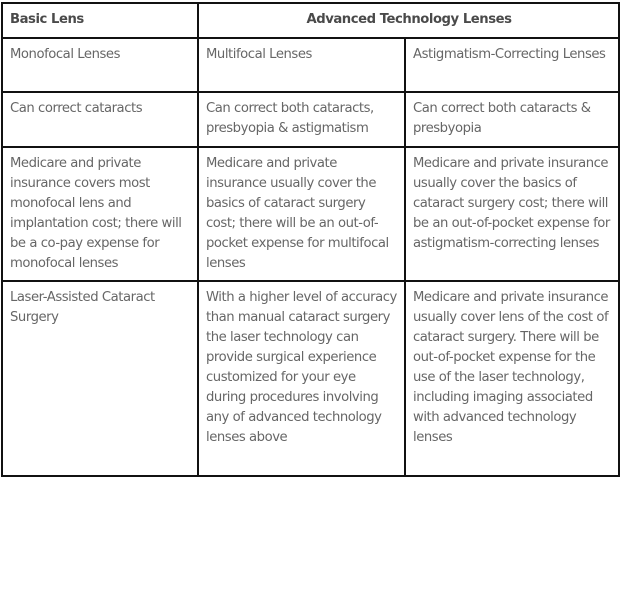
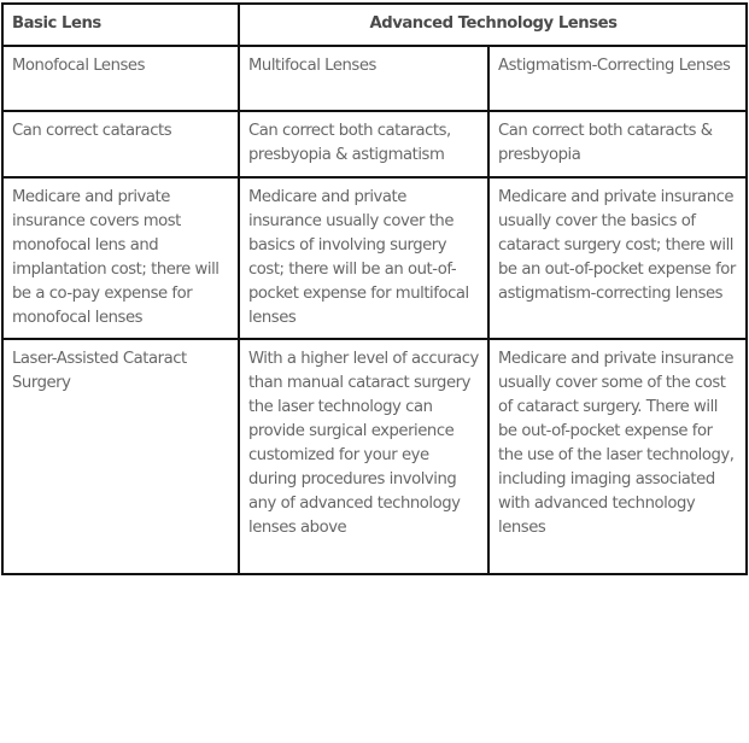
  Basic Lens	Advanced Technology Lenses
  Monofocal Lenses	Multifocal Lenses	Astigmatism-Correcting Lenses
  Can correct cataracts	Can correct both cataracts, presbyopia & astigmatism	Can correct both cataracts & presbyopia
- Medicare and private insurance covers most monofocal lens and implantation cost; there will be a co-pay expense for monofocal lenses	Medicare and private insurance usually cover the basics of cataract surgery cost; there will be an out-of-pocket expense for multifocal lenses	Medicare and private insurance usually cover the basics of cataract surgery cost; there will be an out-of-pocket expense for astigmatism-correcting lenses
+ Medicare and private insurance covers most monofocal lens and implantation cost; there will be a co-pay expense for monofocal lenses	Medicare and private insurance usually cover the basics of involving surgery cost; there will be an out-of-pocket expense for multifocal lenses	Medicare and private insurance usually cover the basics of cataract surgery cost; there will be an out-of-pocket expense for astigmatism-correcting lenses
- Laser-Assisted Cataract Surgery	With a higher level of accuracy than manual cataract surgery the laser technology can provide surgical experience customized for your eye during procedures involving any of advanced technology lenses above	Medicare and private insurance usually cover lens of the cost of cataract surgery. There will be out-of-pocket expense for the use of the laser technology, including imaging associated with advanced technology lenses
+ Laser-Assisted Cataract Surgery	With a higher level of accuracy than manual cataract surgery the laser technology can provide surgical experience customized for your eye during procedures involving any of advanced technology lenses above	Medicare and private insurance usually cover some of the cost of cataract surgery. There will be out-of-pocket expense for the use of the laser technology, including imaging associated with advanced technology lenses
